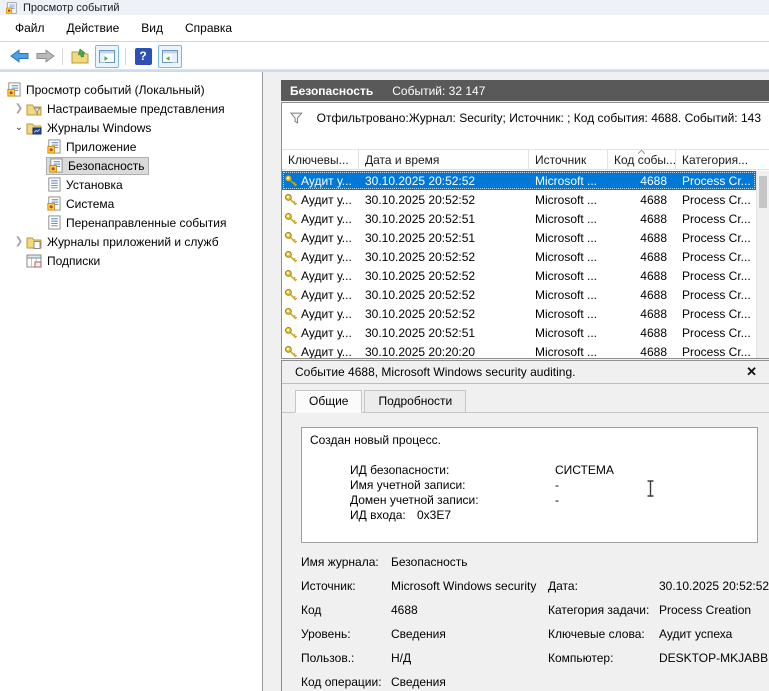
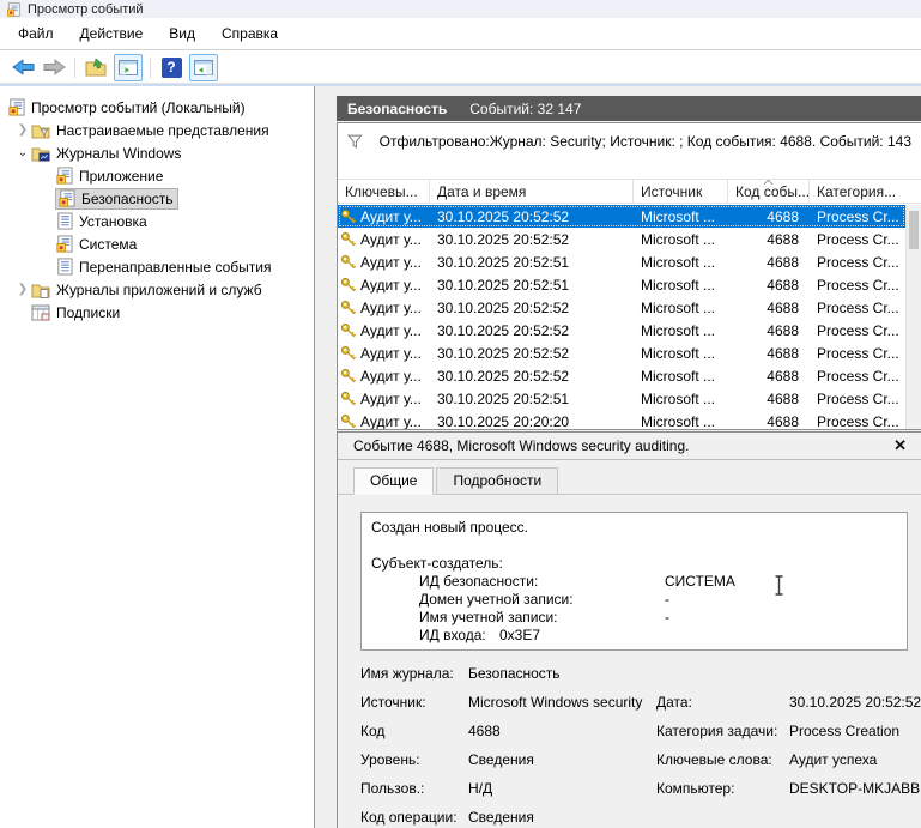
  Просмотр событий
  Файл
  Действие
  Вид
  Справка
  ?
  Просмотр событий (Локальный)
  ❯
  Настраиваемые представления
  ⌄
  Журналы Windows
  Приложение
  Безопасность
  Установка
  Система
  Перенаправленные события
  ❯
  Журналы приложений и служб
  Подписки
  Безопасность
  Событий: 32 147
  Отфильтровано:Журнал: Security; Источник: ; Код события: 4688. Событий: 143
  Ключевы...
  Дата и время
  Источник
  Код собы...
  Категория...
  Аудит у...
  30.10.2025 20:52:52
  Microsoft ...
  4688
  Process Cr...
  Аудит у...
  30.10.2025 20:52:52
  Microsoft ...
  4688
  Process Cr...
  Аудит у...
  30.10.2025 20:52:51
  Microsoft ...
  4688
  Process Cr...
  Аудит у...
  30.10.2025 20:52:51
  Microsoft ...
  4688
  Process Cr...
  Аудит у...
  30.10.2025 20:52:52
  Microsoft ...
  4688
  Process Cr...
  Аудит у...
  30.10.2025 20:52:52
  Microsoft ...
  4688
  Process Cr...
  Аудит у...
  30.10.2025 20:52:52
  Microsoft ...
  4688
  Process Cr...
  Аудит у...
  30.10.2025 20:52:52
  Microsoft ...
  4688
  Process Cr...
  Аудит у...
  30.10.2025 20:52:51
  Microsoft ...
  4688
  Process Cr...
  Аудит у...
  30.10.2025 20:20:20
  Microsoft ...
  4688
  Process Cr...
  Событие 4688, Microsoft Windows security auditing.
  ✕
  Общие
  Подробности
  Создан новый процесс.
+ Субъект-создатель:
  ИД безопасности:
  СИСТЕМА
- Имя учетной записи:
+ Домен учетной записи:
  -
- Домен учетной записи:
+ Имя учетной записи:
  -
  ИД входа:
  0x3E7
  Имя журнала:
  Безопасность
  Источник:
  Microsoft Windows security
  Дата:
  30.10.2025 20:52:52
  Код
  4688
  Категория задачи:
  Process Creation
  Уровень:
  Сведения
  Ключевые слова:
  Аудит успеха
  Пользов.:
  Н/Д
  Компьютер:
  DESKTOP-MKJABB
  Код операции:
  Сведения
